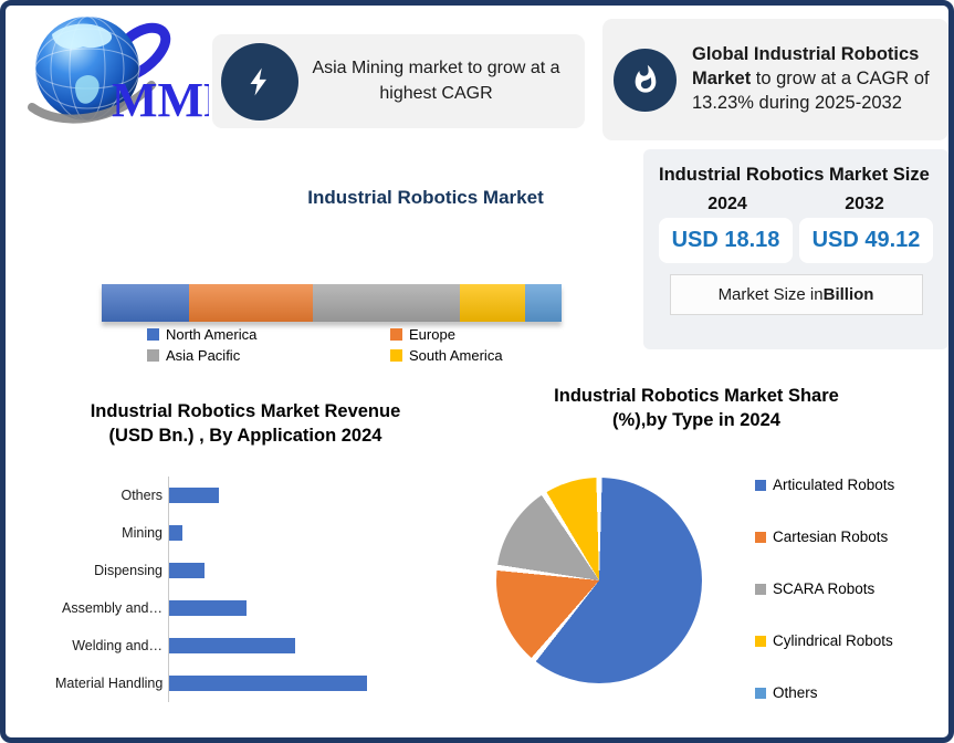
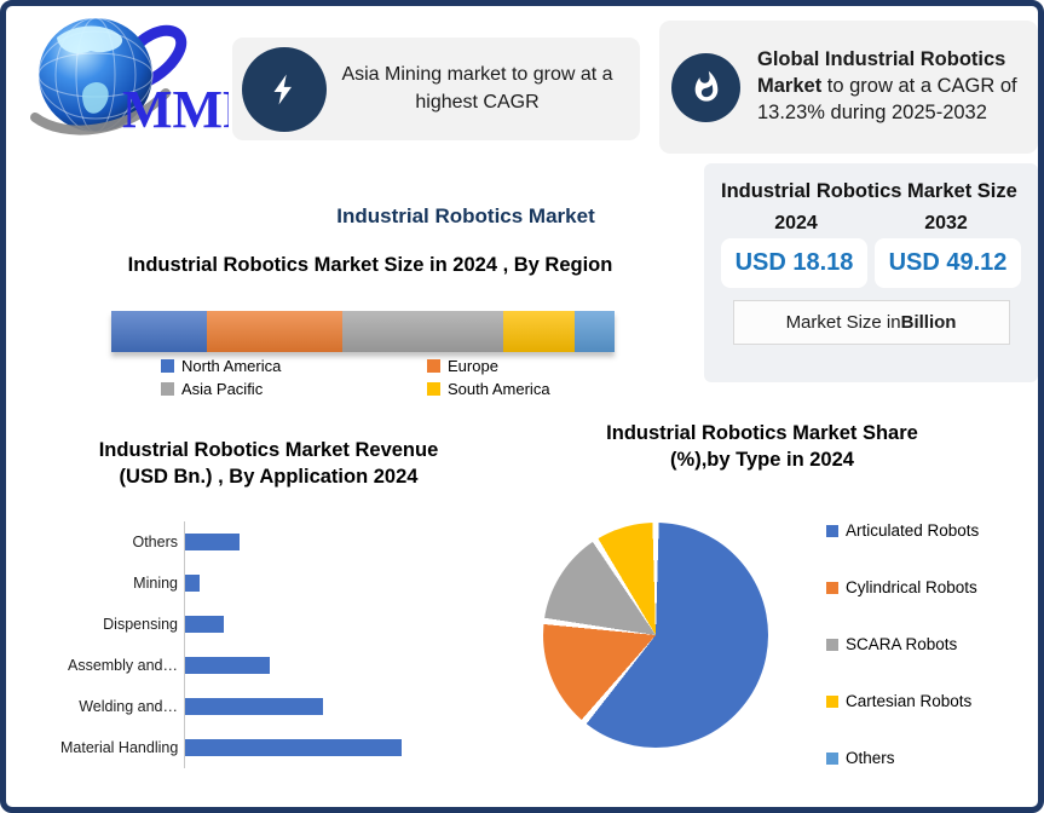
  Asia Mining market to grow at a highest CAGR
  Global Industrial Robotics Market to grow at a CAGR of 13.23% during 2025-2032
  Industrial Robotics Market Size
  2024
  2032
  USD 18.18
  USD 49.12
  Market Size in
  Billion
  Industrial Robotics Market
+ Industrial Robotics Market Size in 2024 , By Region
  North America
  Europe
  Asia Pacific
  South America
  Industrial Robotics Market Revenue (USD Bn.) , By Application 2024
  Others
  Mining
  Dispensing
  Assembly and…
  Welding and…
  Material Handling
  Industrial Robotics Market Share (%),by Type in 2024
  Articulated Robots
- Cartesian Robots
+ Cylindrical Robots
  SCARA Robots
- Cylindrical Robots
+ Cartesian Robots
  Others
